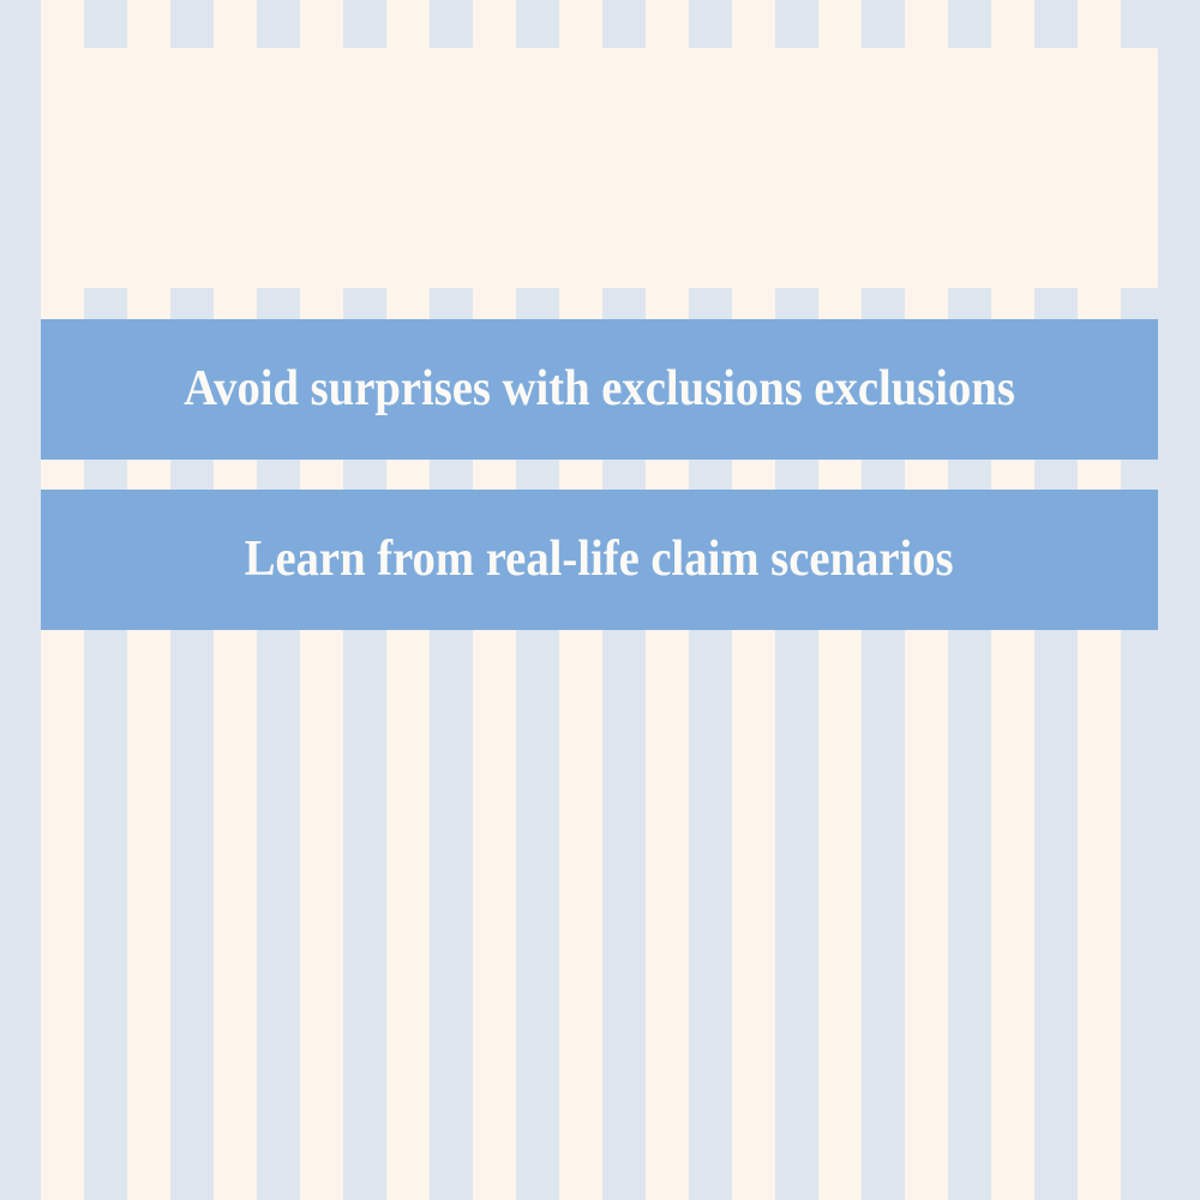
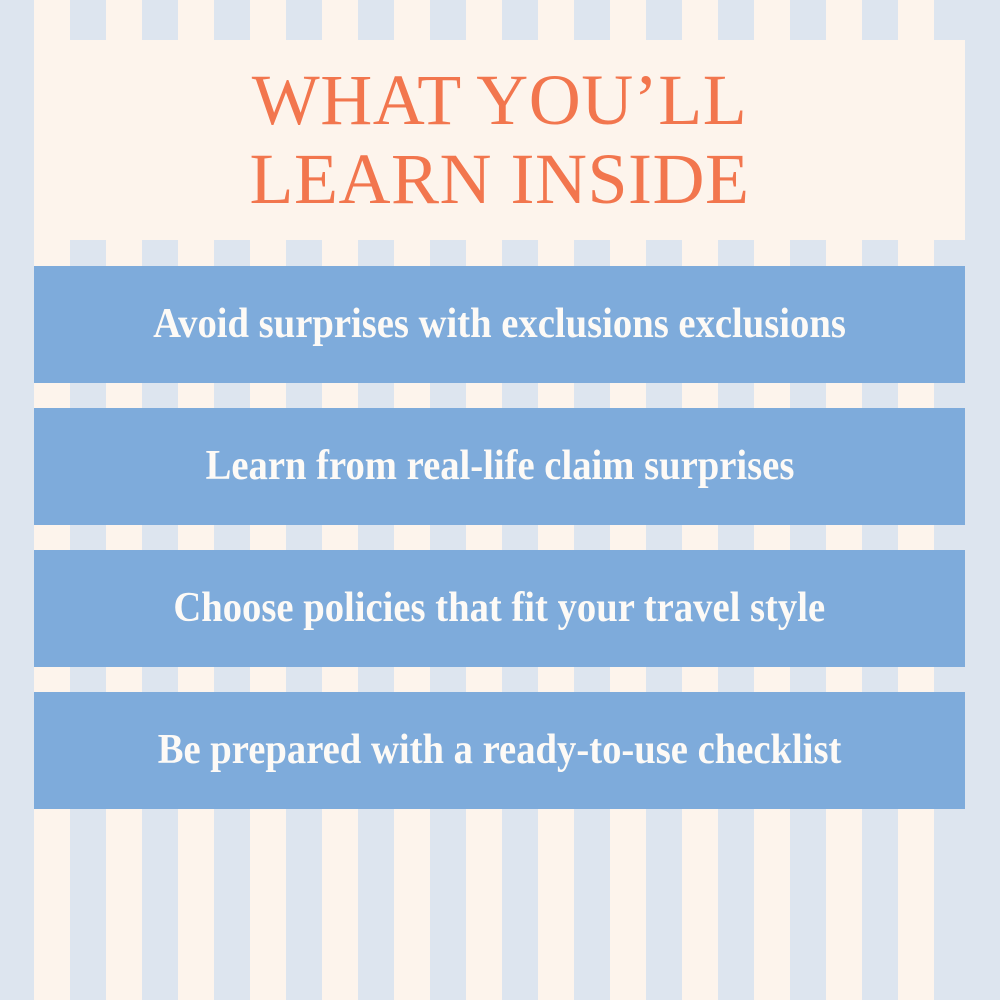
+ WHAT YOU’LL
+ LEARN INSIDE
  Avoid surprises with exclusions exclusions
- Learn from real-life claim scenarios
+ Learn from real-life claim surprises
+ Choose policies that fit your travel style
+ Be prepared with a ready-to-use checklist
